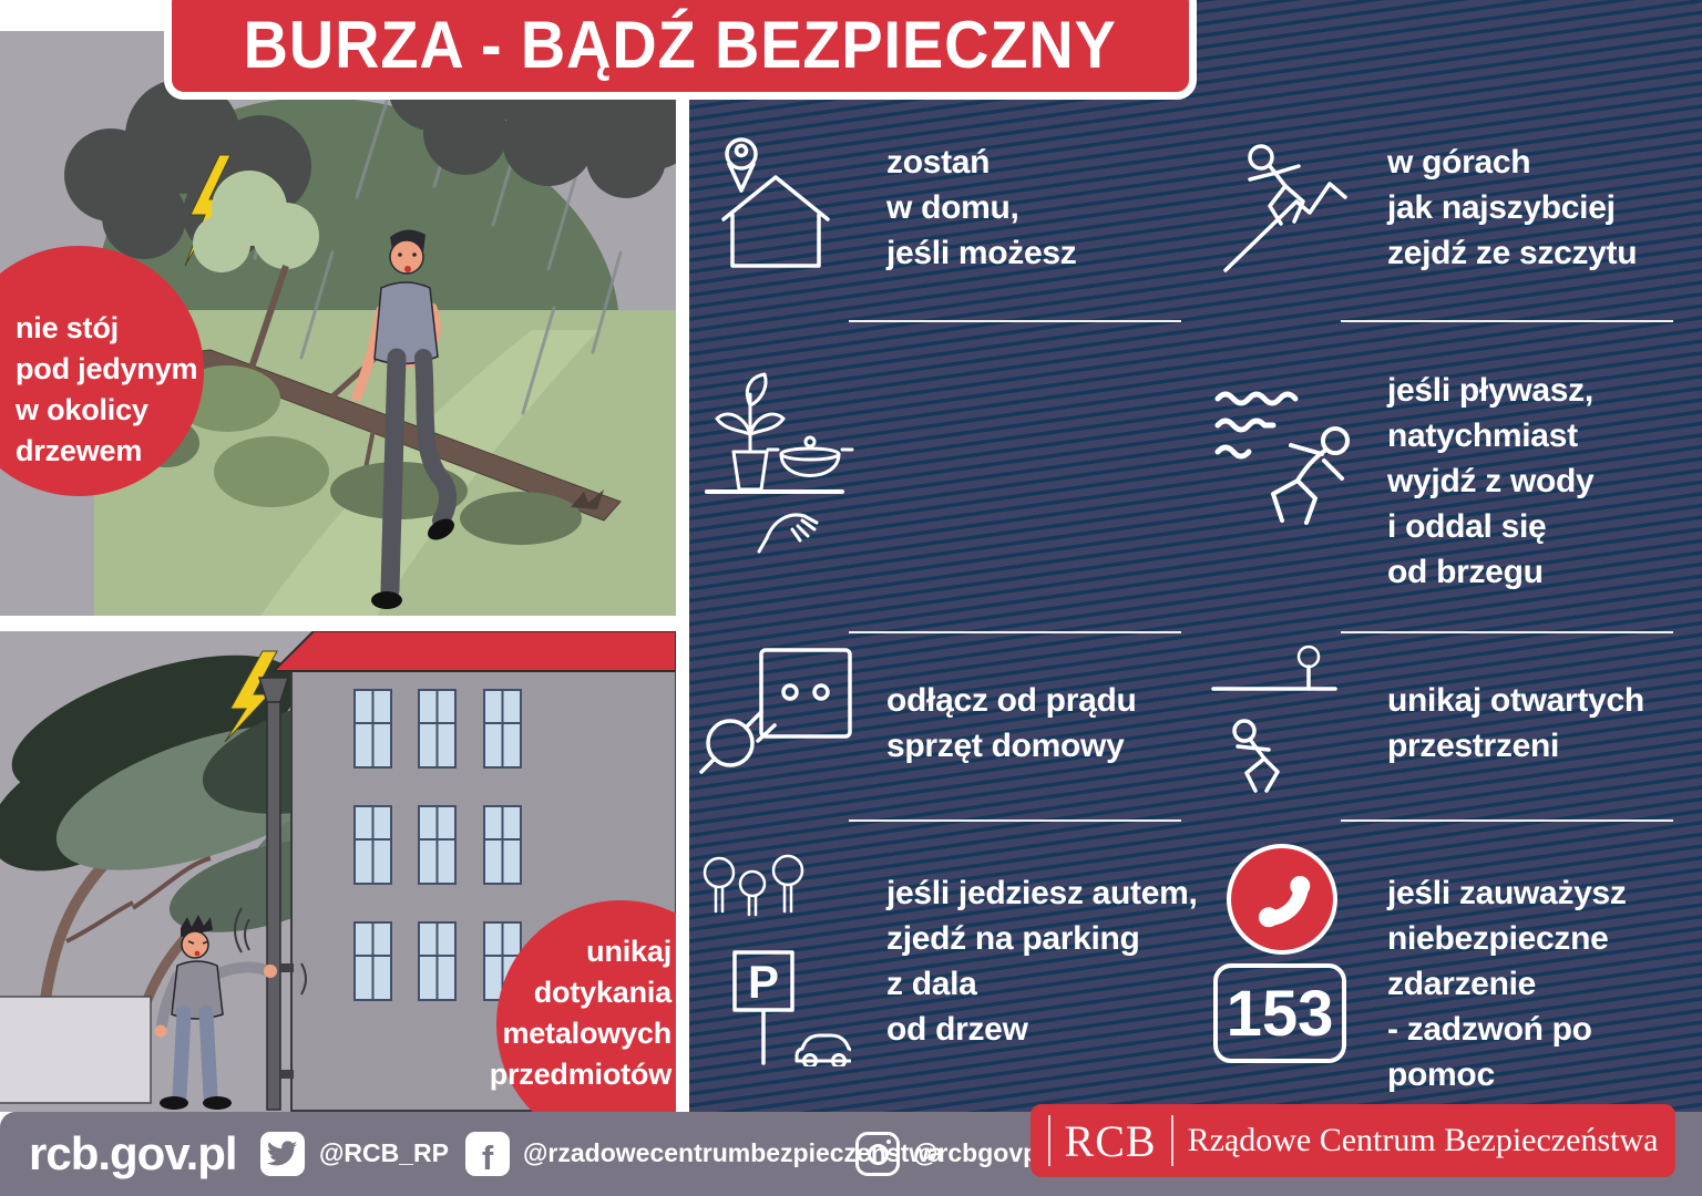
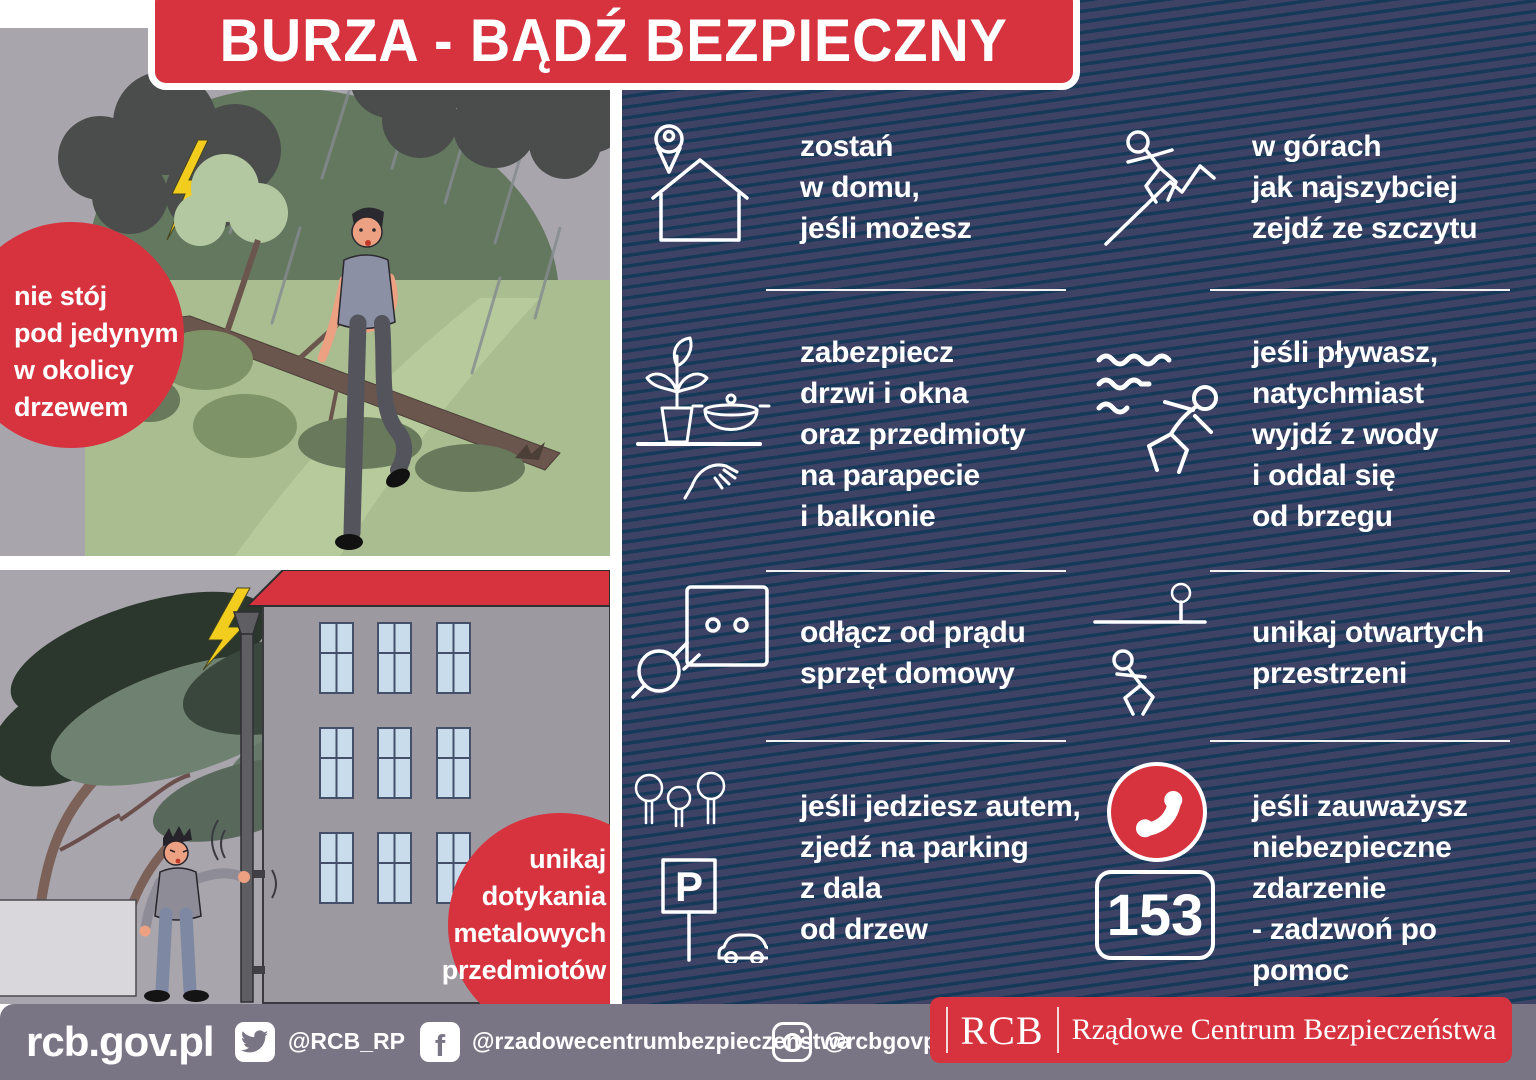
  nie stój
  pod jedynym
  w okolicy
  drzewem
  unikaj
  dotykania
  metalowych
  przedmiotów
  BURZA - BĄDŹ BEZPIECZNY
  zostań
  w domu,
  jeśli możesz
  w górach
  jak najszybciej
  zejdź ze szczytu
+ zabezpiecz
+ drzwi i okna
+ oraz przedmioty
+ na parapecie
+ i balkonie
  jeśli pływasz,
  natychmiast
  wyjdź z wody
  i oddal się
  od brzegu
  odłącz od prądu
  sprzęt domowy
  unikaj otwartych
  przestrzeni
  P
  jeśli jedziesz autem,
  zjedź na parking
  z dala
  od drzew
  153
  jeśli zauważysz
  niebezpieczne
  zdarzenie
  - zadzwoń po pomoc
  rcb.gov.pl
  @RCB_RP
  f
  @rzadowecentrumbezpieczenstwa
  @rcbgov
  RCB
  Rządowe Centrum Bezpieczeństwa
